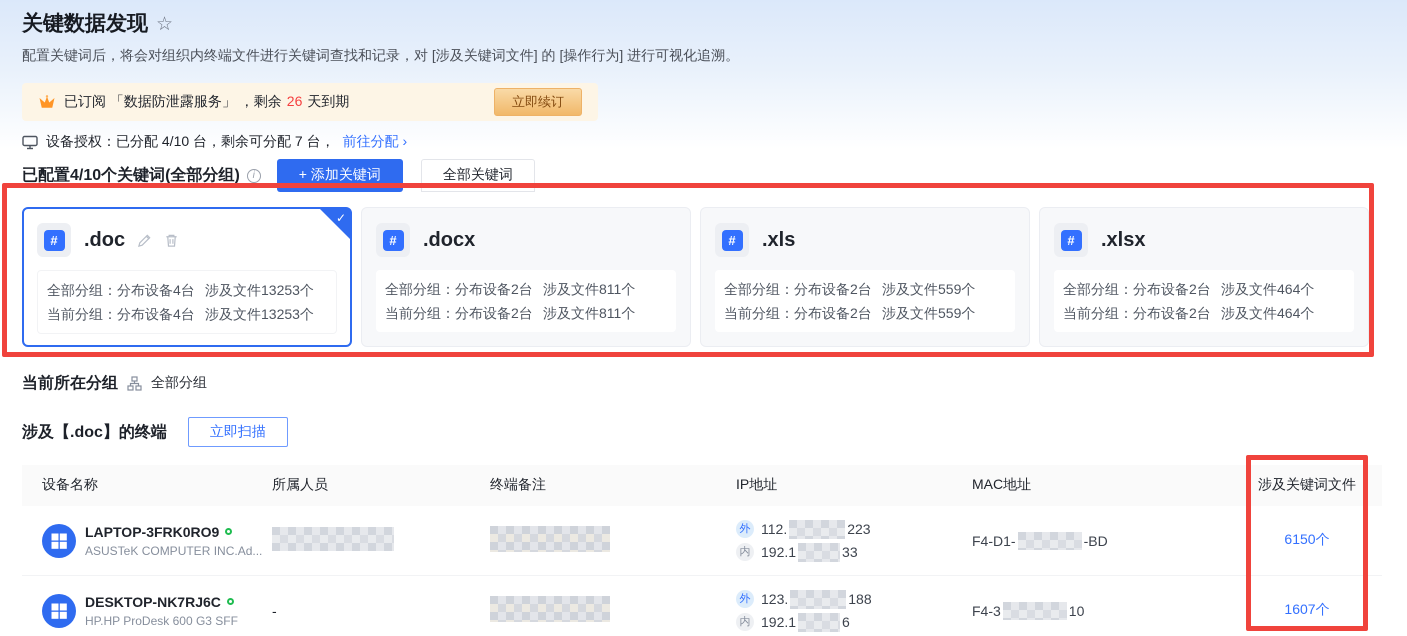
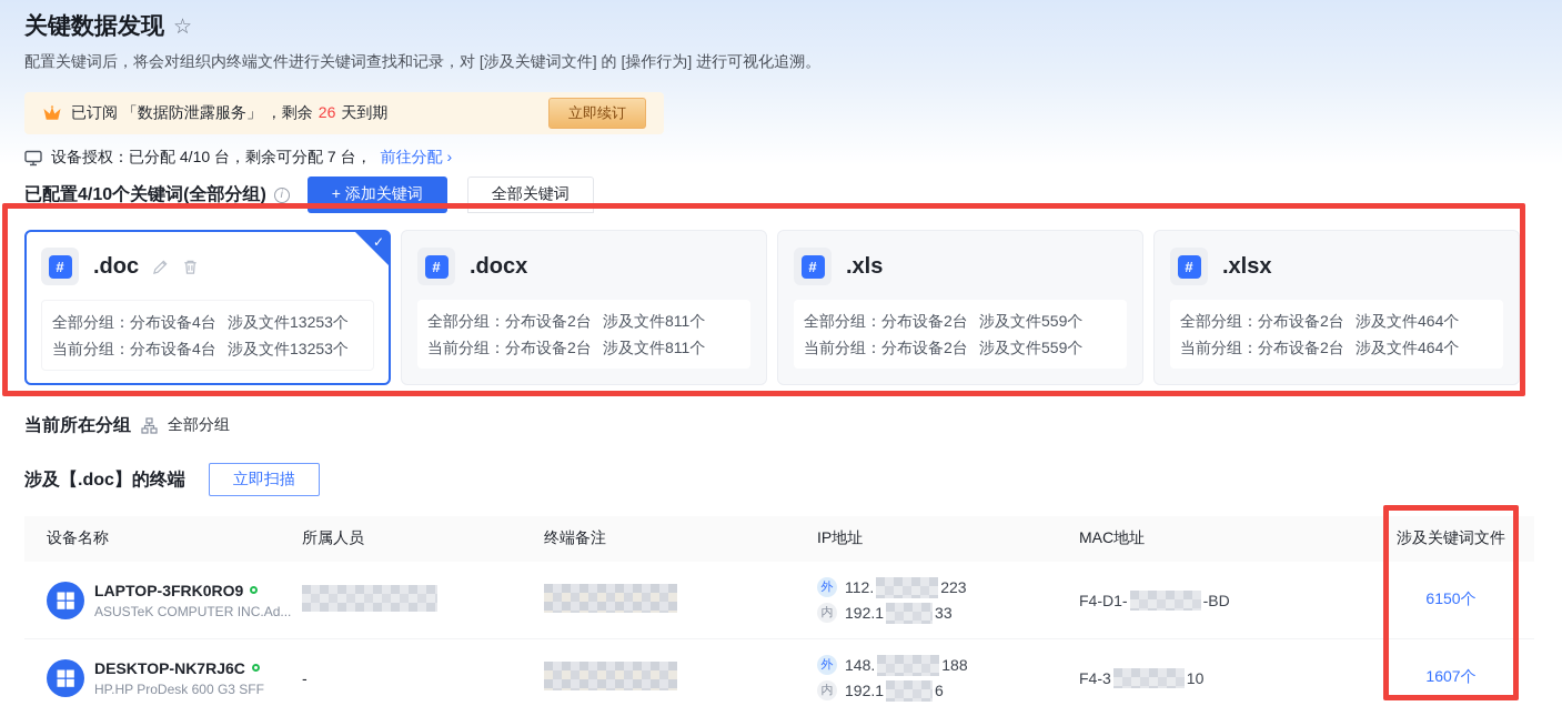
  关键数据发现
  ☆
  配置关键词后，将会对组织内终端文件进行关键词查找和记录，对 [涉及关键词文件] 的 [操作行为] 进行可视化追溯。
  已订阅 「数据防泄露服务」 ，剩余 26 天到期
  立即续订
  设备授权：已分配 4/10 台，剩余可分配 7 台，
  前往分配 ›
  已配置4/10个关键词(全部分组)
  i
  + 添加关键词
  全部关键词
  ✓
  #
  .doc
  全部分组：分布设备4台
  涉及文件13253个
  当前分组：分布设备4台
  涉及文件13253个
  #
  .docx
  全部分组：分布设备2台
  涉及文件811个
  当前分组：分布设备2台
  涉及文件811个
  #
  .xls
  全部分组：分布设备2台
  涉及文件559个
  当前分组：分布设备2台
  涉及文件559个
  #
  .xlsx
  全部分组：分布设备2台
  涉及文件464个
  当前分组：分布设备2台
  涉及文件464个
  当前所在分组
  全部分组
  涉及【.doc】的终端
  立即扫描
  设备名称
  所属人员
  终端备注
  IP地址
  MAC地址
  涉及关键词文件
  LAPTOP-3FRK0RO9
  ASUSTeK COMPUTER INC.Ad...
  外
  112.
  223
  内
  192.1
  33
  F4-D1-
  -BD
  6150个
  DESKTOP-NK7RJ6C
  HP.HP ProDesk 600 G3 SFF
  -
  外
- 123.
+ 148.
  188
  内
  192.1
  6
  F4-3
  10
  1607个
